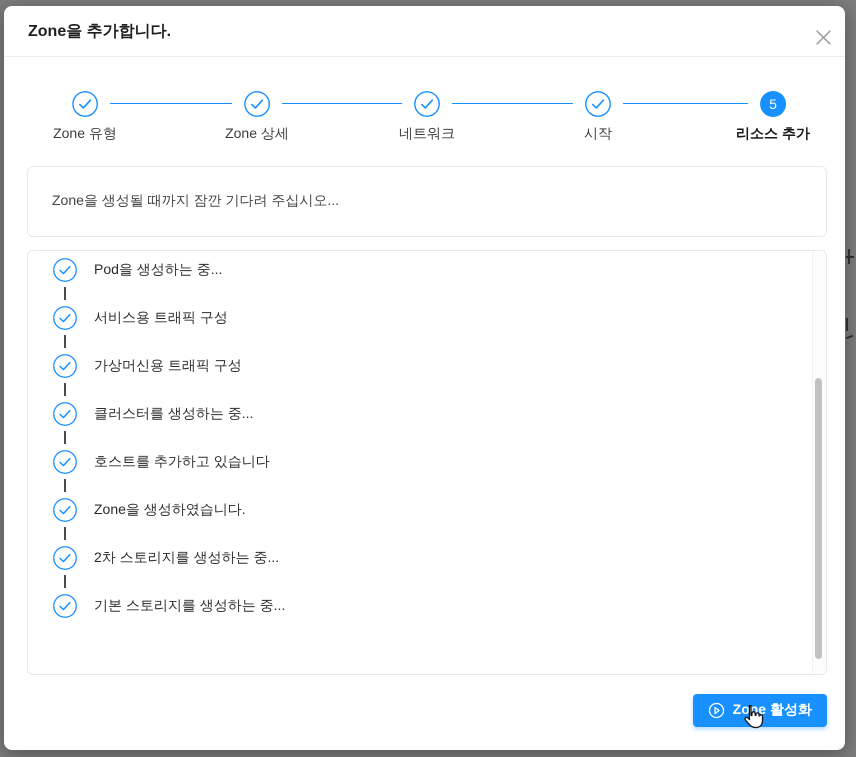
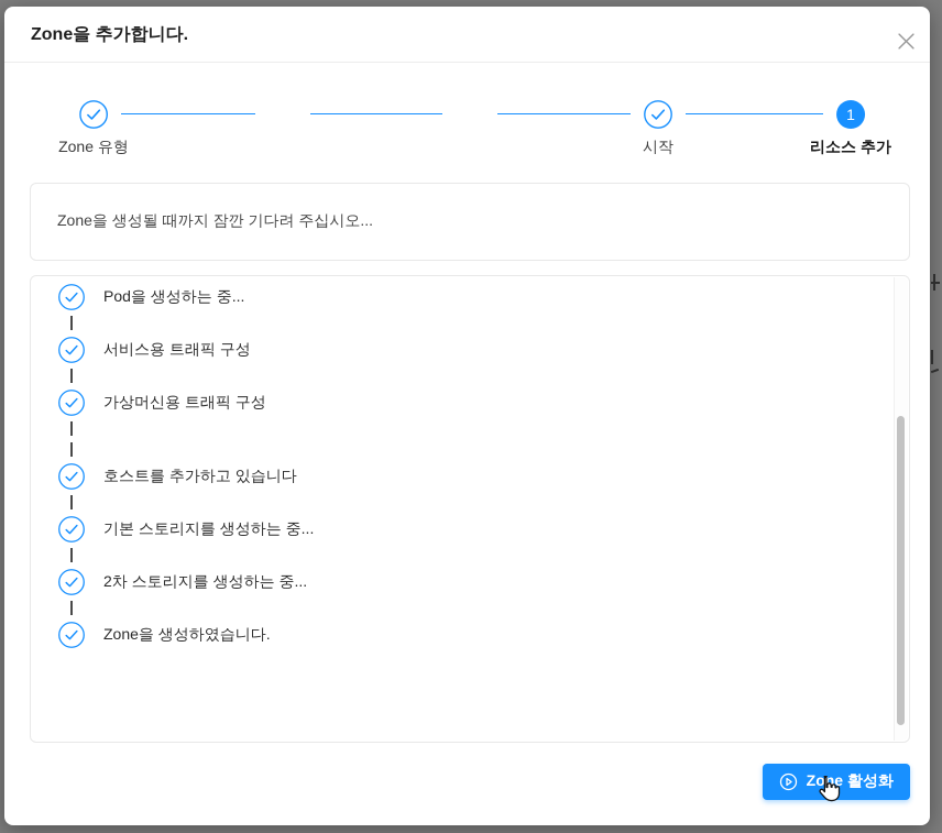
  Zone을 추가합니다.
  Zone 유형
- Zone 상세
- 네트워크
  시작
- 5
+ 1
  리소스 추가
  Zone을 생성될 때까지 잠깐 기다려 주십시오...
  Pod을 생성하는 중...
  서비스용 트래픽 구성
  가상머신용 트래픽 구성
- 클러스터를 생성하는 중...
  호스트를 추가하고 있습니다
- Zone을 생성하였습니다.
+ 기본 스토리지를 생성하는 중...
  2차 스토리지를 생성하는 중...
- 기본 스토리지를 생성하는 중...
+ Zone을 생성하였습니다.
  Zone 활성화
